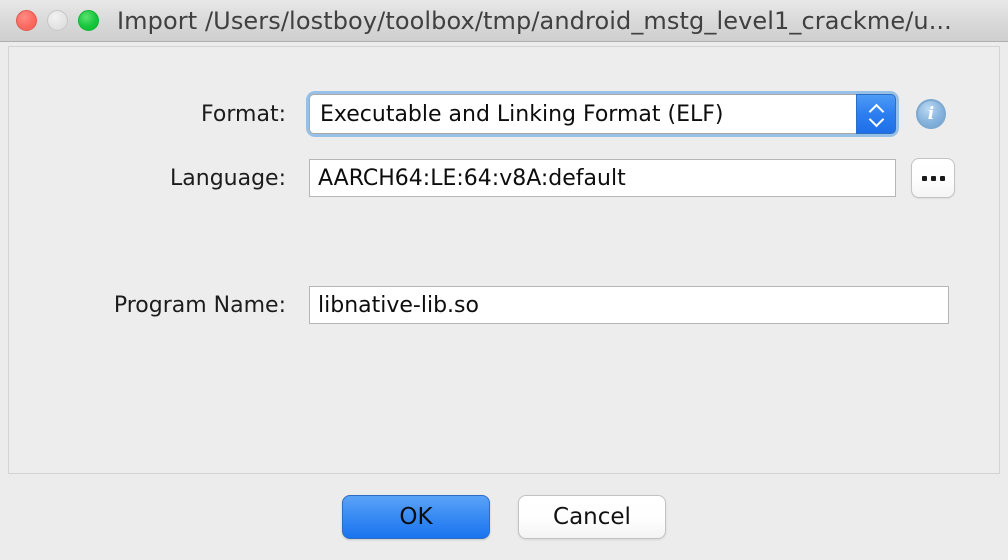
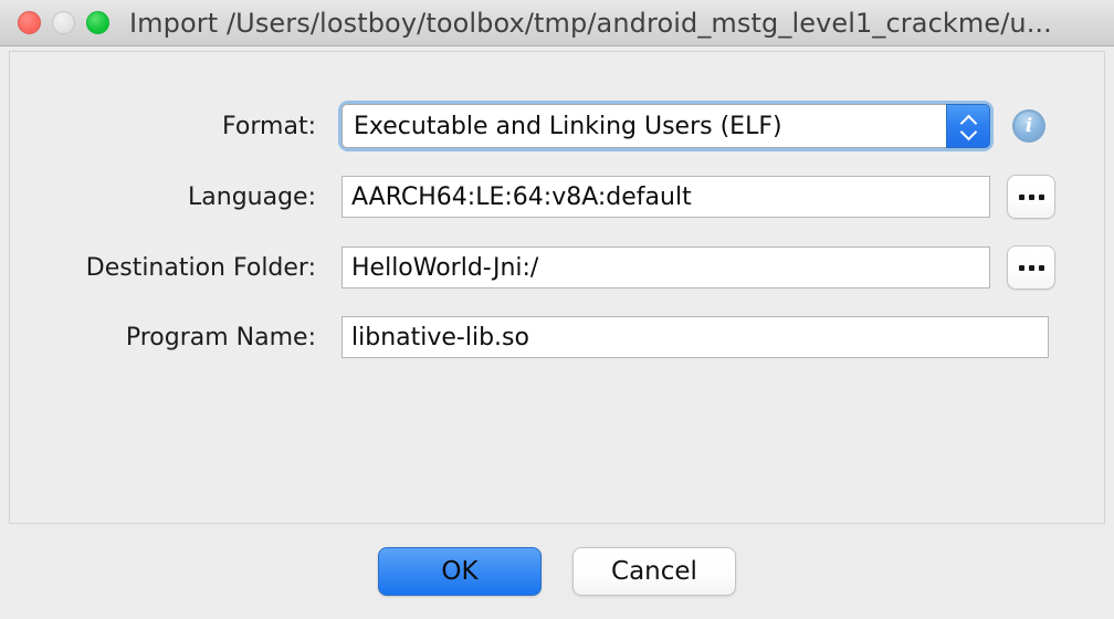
  Import /Users/lostboy/toolbox/tmp/android_mstg_level1_crackme/u...
  Format:
- Executable and Linking Format (ELF)
+ Executable and Linking Users (ELF)
  i
  Language:
  AARCH64:LE:64:v8A:default
+ Destination Folder:
+ HelloWorld-Jni:/
  Program Name:
  libnative-lib.so
  OK
  Cancel
